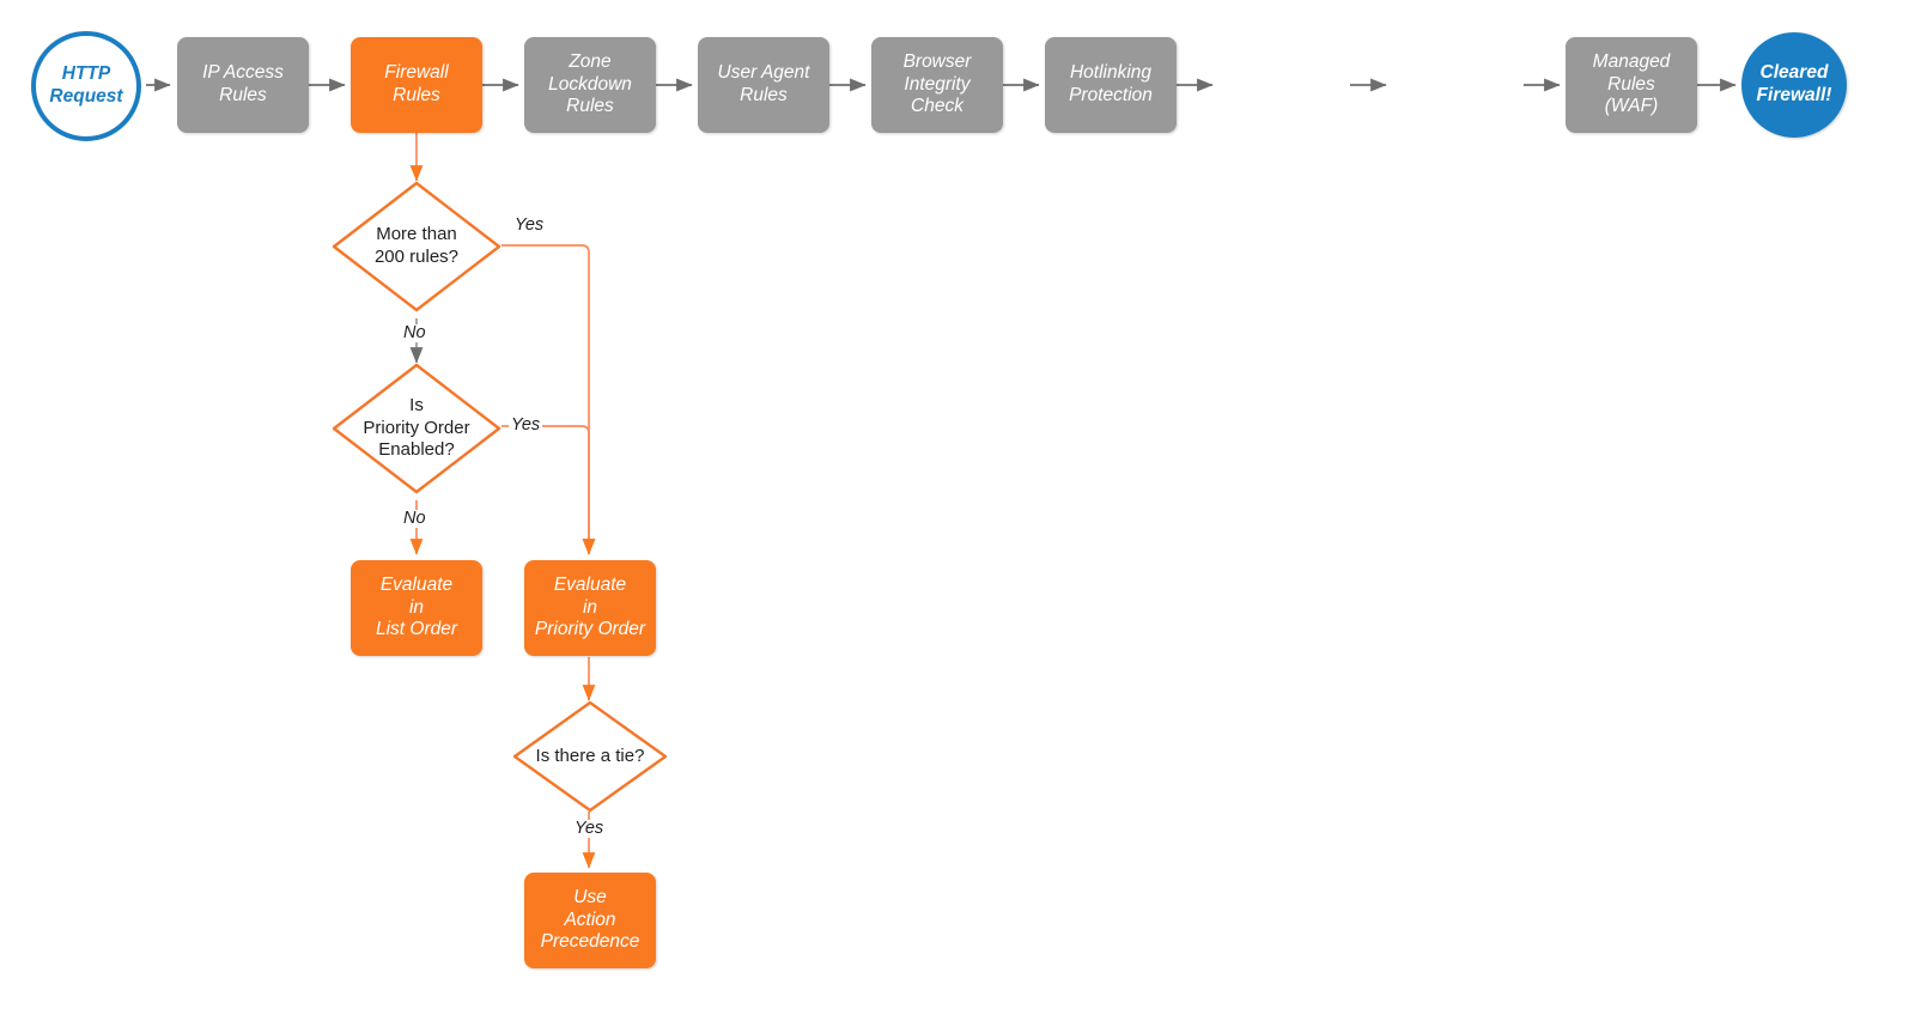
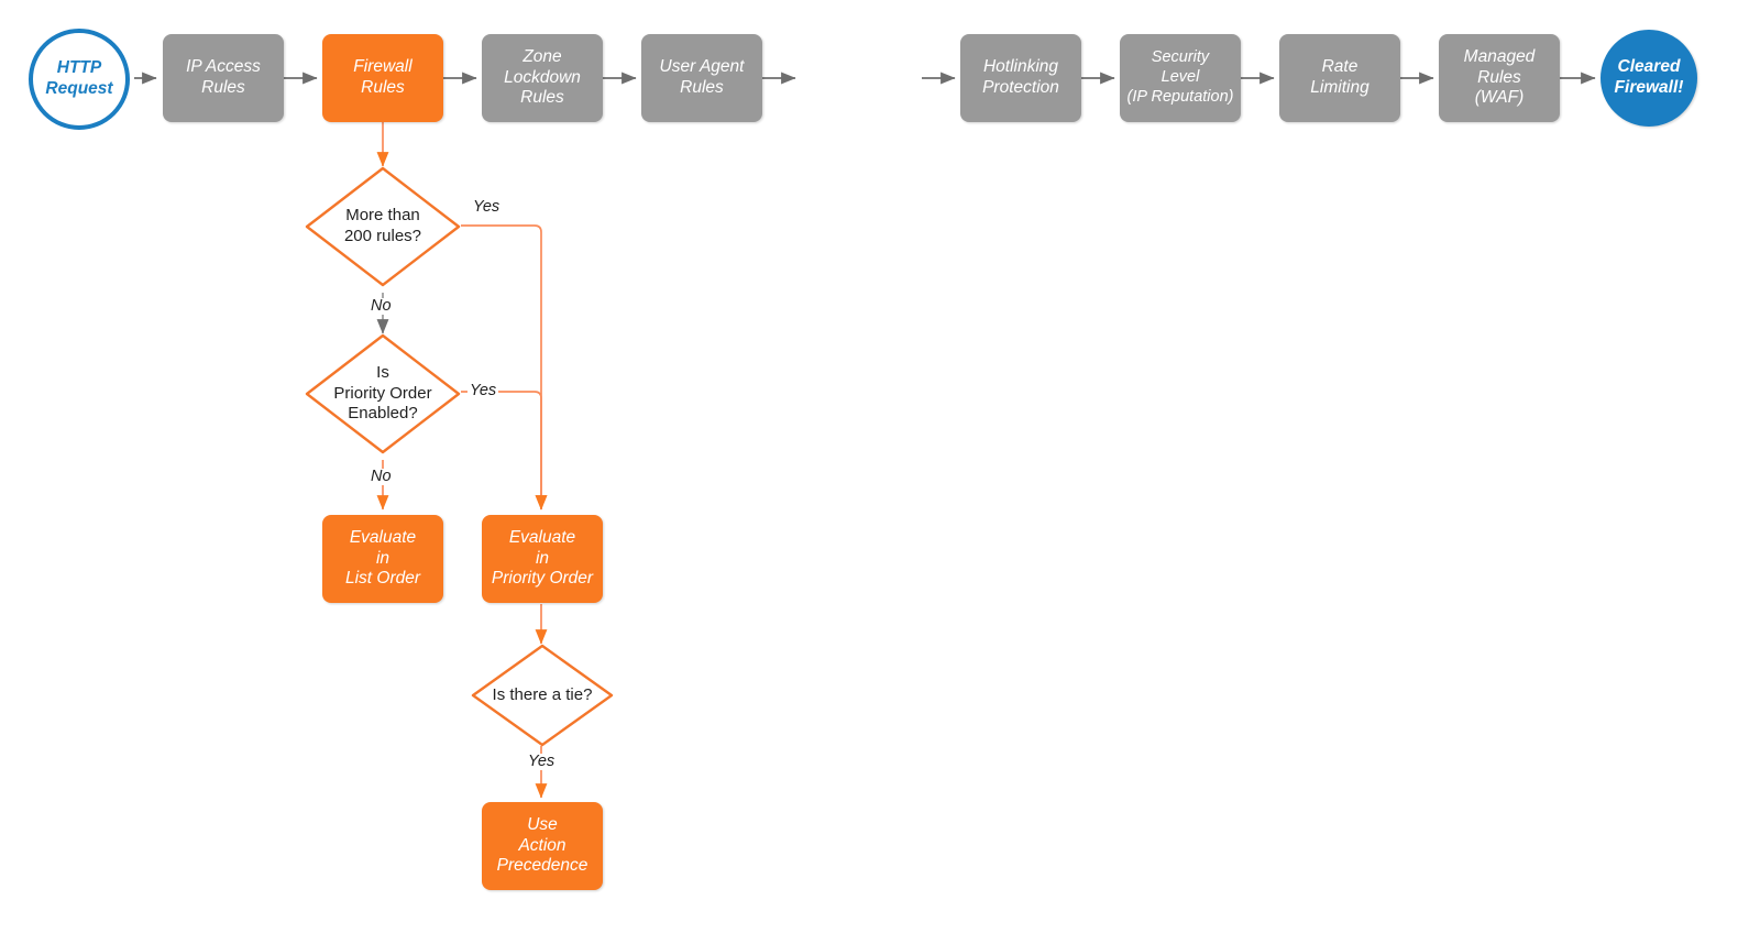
  HTTP
  Request
  IP Access
  Rules
  Firewall
  Rules
  Zone
  Lockdown
  Rules
  User Agent
  Rules
- Browser
- Integrity
- Check
  Hotlinking
  Protection
+ Security
+ Level
+ (IP Reputation)
+ Rate
+ Limiting
  Managed
  Rules
  (WAF)
  Cleared
  Firewall!
  More than
  200 rules?
  Is
  Priority Order
  Enabled?
  Is there a tie?
  Evaluate
  in
  List Order
  Evaluate
  in
  Priority Order
  Use
  Action
  Precedence
  Yes
  No
  Yes
  No
  Yes
